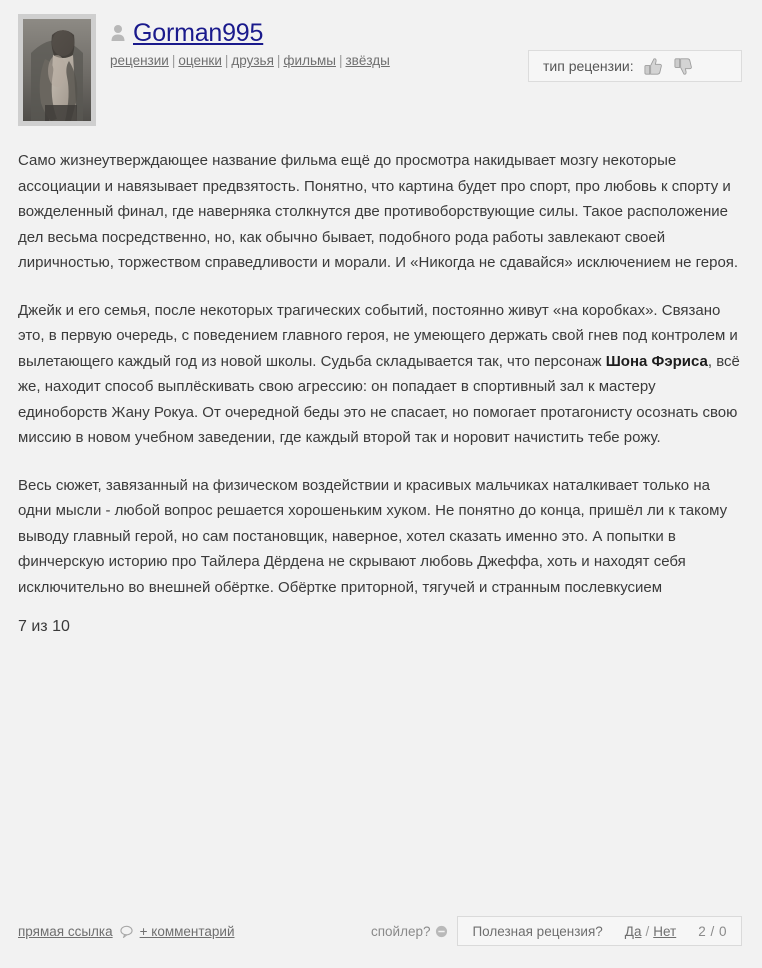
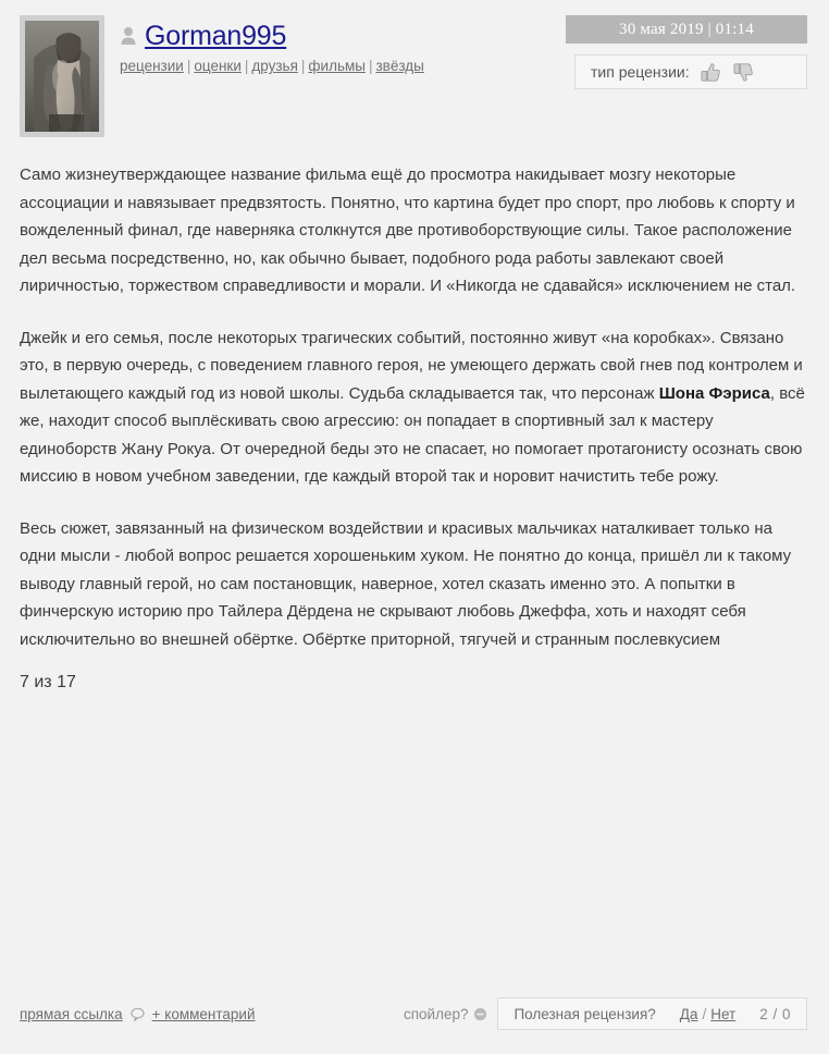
  Gorman995
  рецензии | оценки | друзья | фильмы | звёзды
+ 30 мая 2019 | 01:14
  тип рецензии:
- Само жизнеутверждающее название фильма ещё до просмотра накидывает мозгу некоторые ассоциации и навязывает предвзятость. Понятно, что картина будет про спорт, про любовь к спорту и вожделенный финал, где наверняка столкнутся две противоборствующие силы. Такое расположение дел весьма посредственно, но, как обычно бывает, подобного рода работы завлекают своей лиричностью, торжеством справедливости и морали. И «Никогда не сдавайся» исключением не героя.
+ Само жизнеутверждающее название фильма ещё до просмотра накидывает мозгу некоторые ассоциации и навязывает предвзятость. Понятно, что картина будет про спорт, про любовь к спорту и вожделенный финал, где наверняка столкнутся две противоборствующие силы. Такое расположение дел весьма посредственно, но, как обычно бывает, подобного рода работы завлекают своей лиричностью, торжеством справедливости и морали. И «Никогда не сдавайся» исключением не стал.
  Джейк и его семья, после некоторых трагических событий, постоянно живут «на коробках». Связано это, в первую очередь, с поведением главного героя, не умеющего держать свой гнев под контролем и вылетающего каждый год из новой школы. Судьба складывается так, что персонаж Шона Фэриса, всё же, находит способ выплёскивать свою агрессию: он попадает в спортивный зал к мастеру единоборств Жану Рокуа. От очередной беды это не спасает, но помогает протагонисту осознать свою миссию в новом учебном заведении, где каждый второй так и норовит начистить тебе рожу.
  Весь сюжет, завязанный на физическом воздействии и красивых мальчиках наталкивает только на одни мысли - любой вопрос решается хорошеньким хуком. Не понятно до конца, пришёл ли к такому выводу главный герой, но сам постановщик, наверное, хотел сказать именно это. А попытки в финчерскую историю про Тайлера Дёрдена не скрывают любовь Джеффа, хоть и находят себя исключительно во внешней обёртке. Обёртке приторной, тягучей и странным послевкусием
- 7 из 10
+ 7 из 17
  прямая ссылка
  + комментарий
  спойлер?
  Полезная рецензия?
  Да
  /
  Нет
  2 / 0
